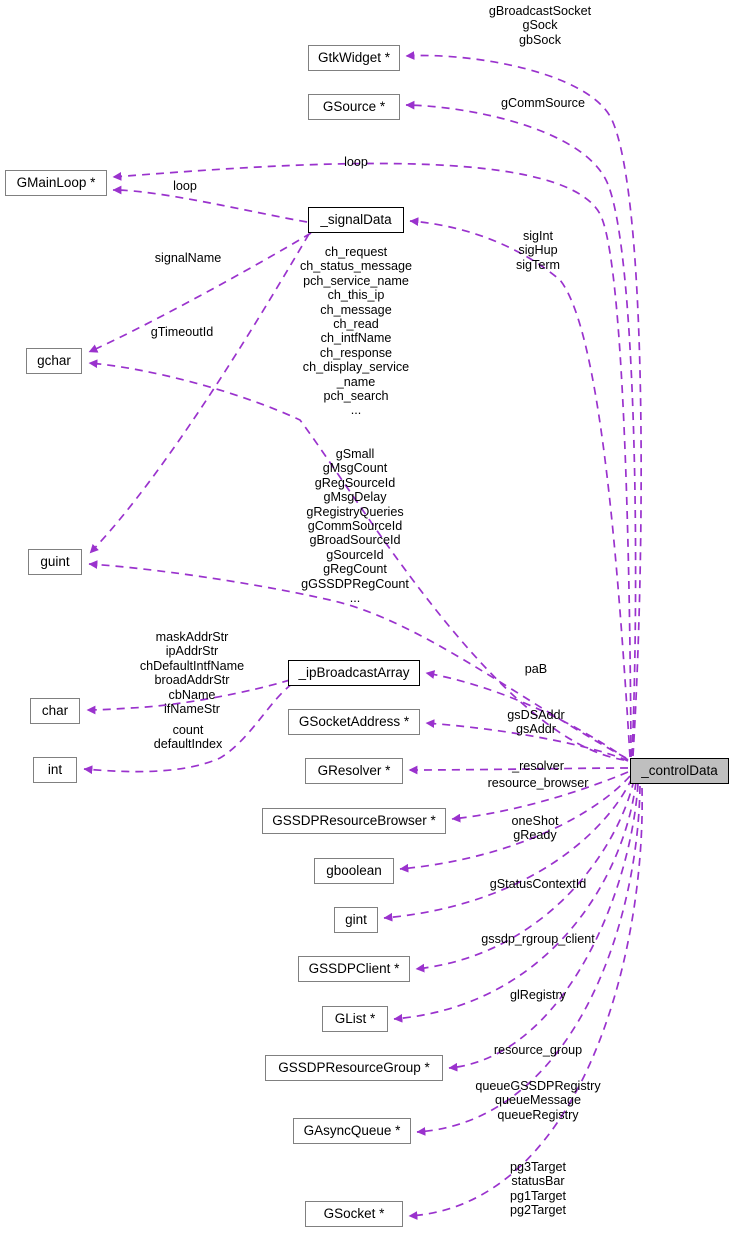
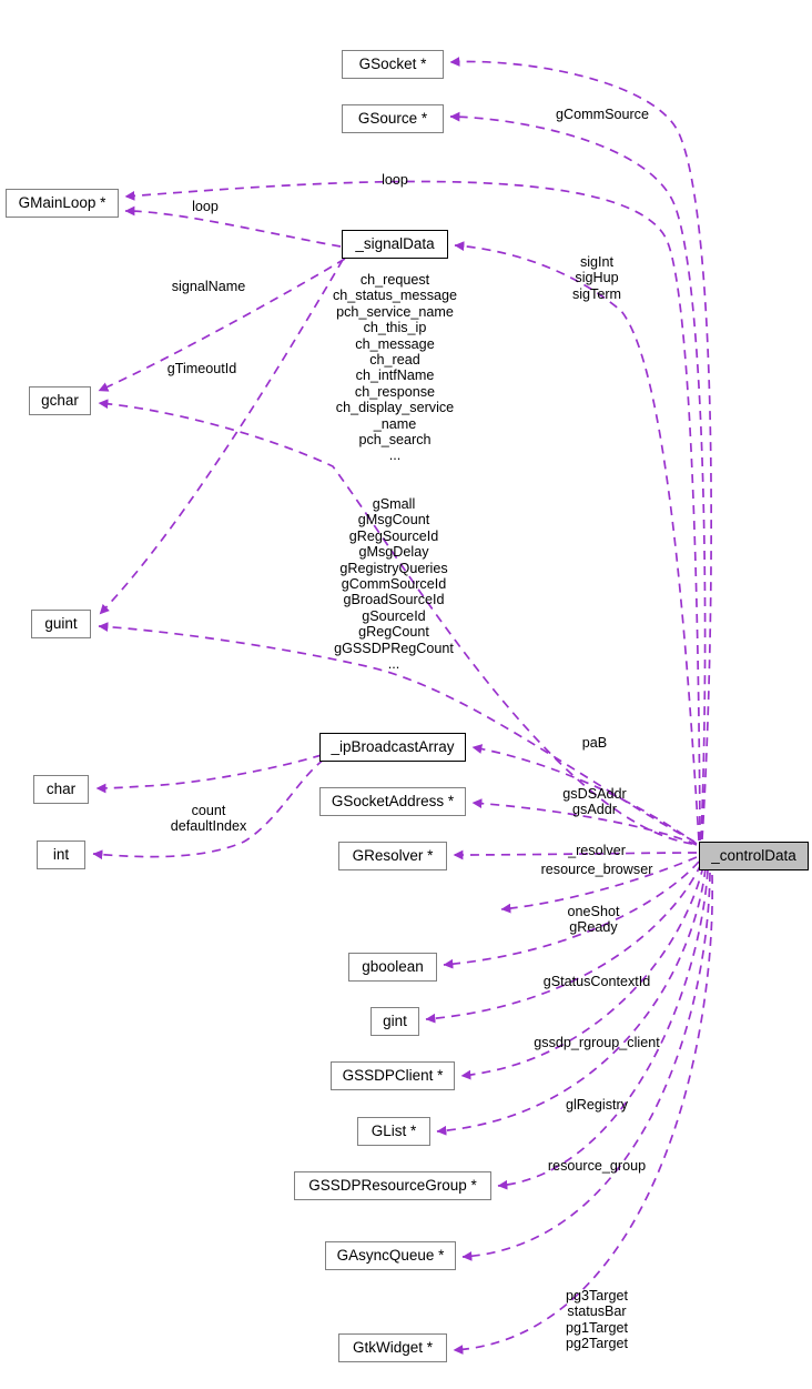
- GtkWidget *
+ GSocket *
  GSource *
  GMainLoop *
  _signalData
  gchar
  guint
  _ipBroadcastArray
  char
  GSocketAddress *
  int
  GResolver *
  _controlData
- GSSDPResourceBrowser *
  gboolean
  gint
  GSSDPClient *
  GList *
  GSSDPResourceGroup *
  GAsyncQueue *
- GSocket *
+ GtkWidget *
- gBroadcastSocket
- gSock
- gbSock
  gCommSource
  loop
  loop
  signalName
  sigInt
  sigHup
  sigTerm
  ch_request
  ch_status_message
  pch_service_name
  ch_this_ip
  ch_message
  ch_read
  ch_intfName
  ch_response
  ch_display_service
  _name
  pch_search
  ...
  gTimeoutId
  gSmall
  gMsgCount
  gRegSourceId
  gMsgDelay
  gRegistryQueries
  gCommSourceId
  gBroadSourceId
  gSourceId
  gRegCount
  gGSSDPRegCount
  ...
- maskAddrStr
- ipAddrStr
- chDefaultIntfName
- broadAddrStr
- cbName
- ifNameStr
  paB
  count
  defaultIndex
  gsDSAddr
  gsAddr
  _resolver
  resource_browser
  oneShot
  gReady
  gStatusContextId
  gssdp_rgroup_client
  glRegistry
  resource_group
- queueGSSDPRegistry
- queueMessage
- queueRegistry
  pg3Target
  statusBar
  pg1Target
  pg2Target
